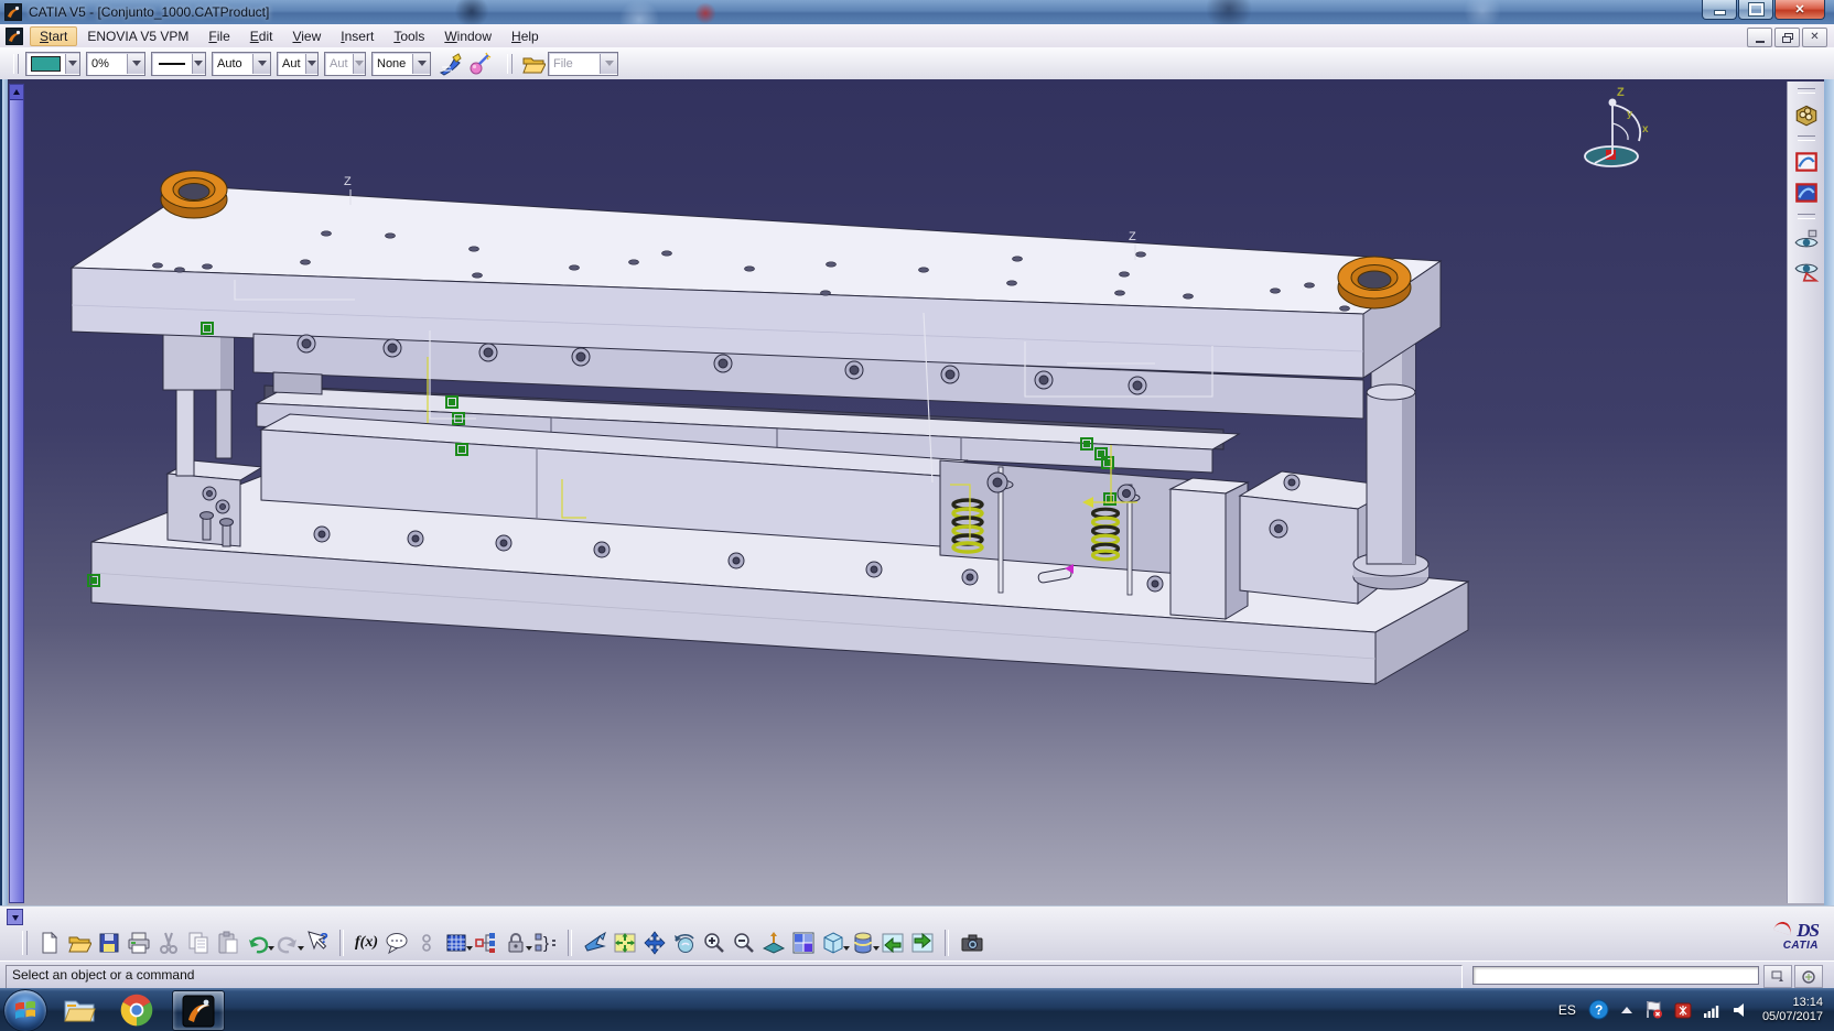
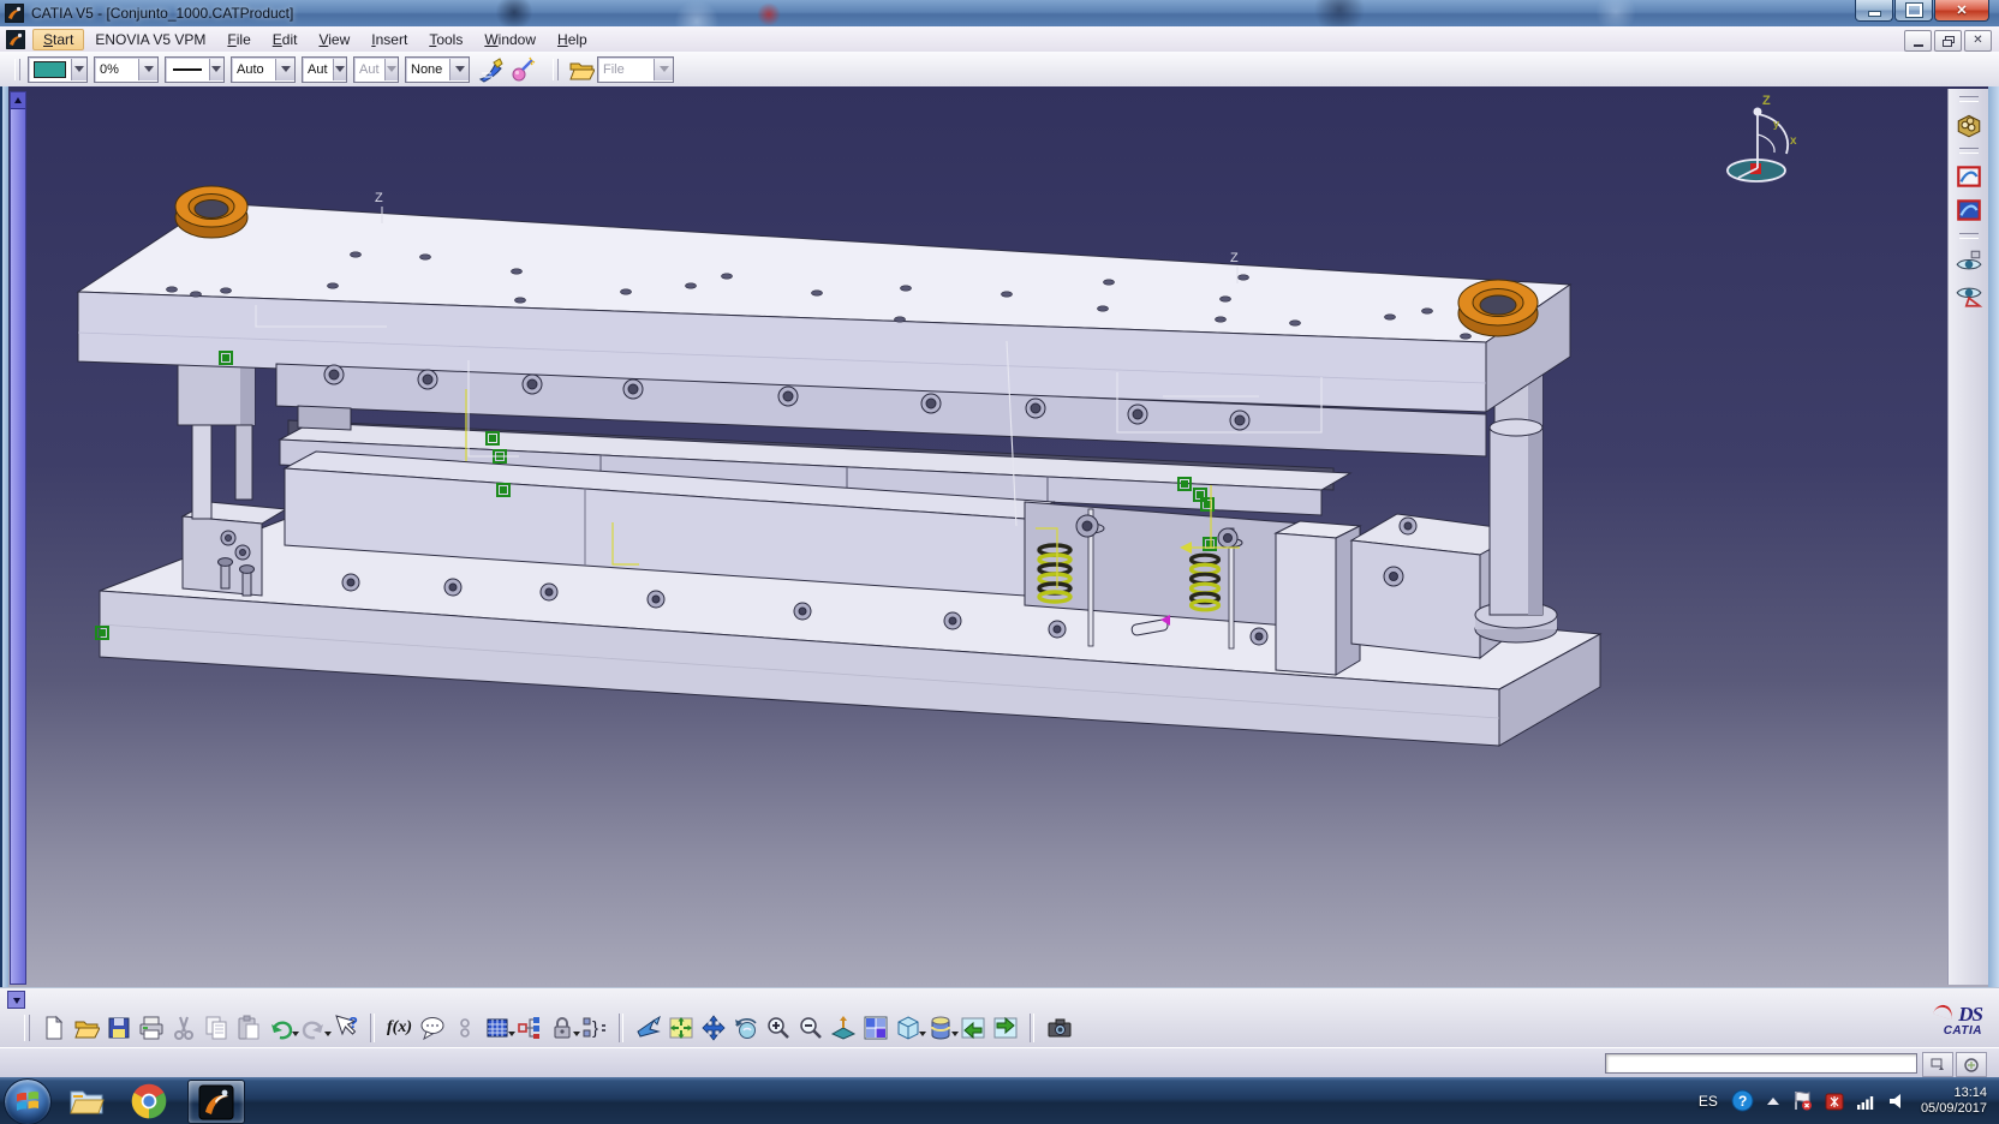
  CATIA V5 - [Conjunto_1000.CATProduct]
  ✕
  Start
  ENOVIA V5 VPM
  File
  Edit
  View
  Insert
  Tools
  Window
  Help
  ✕
  0%
  Auto
  Aut
  Aut
  None
  File
  Z
  Z
  Z
  y
  x
  ?
  f(x)
  }
  DS
  CATIA
- Select an object or a command
  ES
  ?
  13:14
- 05/07/2017
+ 05/09/2017
